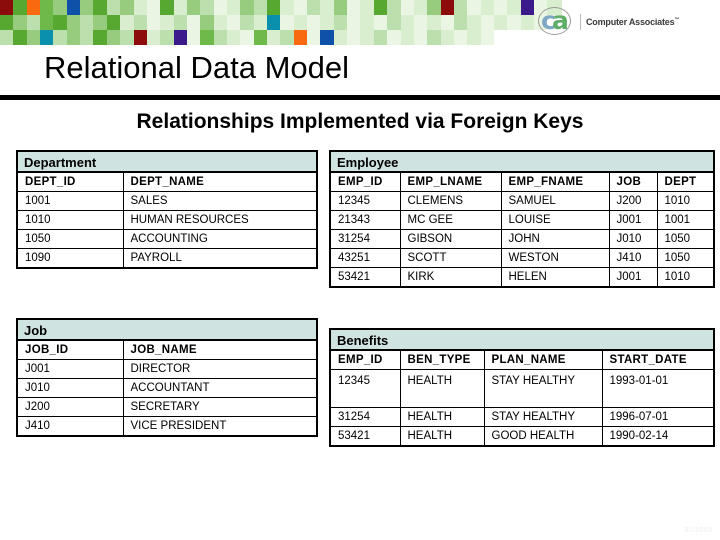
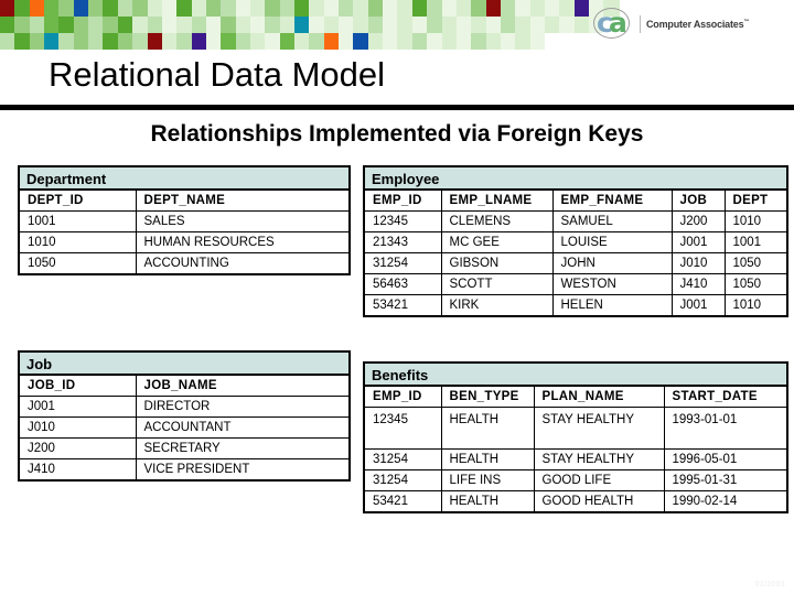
  c
  a
  Computer Associates
  Relational Data Model
  Relationships Implemented via Foreign Keys
  Department
  DEPT_ID	DEPT_NAME
  1001	SALES
  1010	HUMAN RESOURCES
  1050	ACCOUNTING
- 1090	PAYROLL
  Job
  JOB_ID	JOB_NAME
  J001	DIRECTOR
  J010	ACCOUNTANT
  J200	SECRETARY
  J410	VICE PRESIDENT
  Employee
  EMP_ID	EMP_LNAME	EMP_FNAME	JOB	DEPT
  12345	CLEMENS	SAMUEL	J200	1010
  21343	MC GEE	LOUISE	J001	1001
  31254	GIBSON	JOHN	J010	1050
- 43251	SCOTT	WESTON	J410	1050
+ 56463	SCOTT	WESTON	J410	1050
  53421	KIRK	HELEN	J001	1010
  Benefits
  EMP_ID	BEN_TYPE	PLAN_NAME	START_DATE
  12345	HEALTH	STAY HEALTHY	1993-01-01
- 31254	HEALTH	STAY HEALTHY	1996-07-01
+ 31254	HEALTH	STAY HEALTHY	1996-05-01
+ 31254	LIFE INS	GOOD LIFE	1995-01-31
  53421	HEALTH	GOOD HEALTH	1990-02-14
